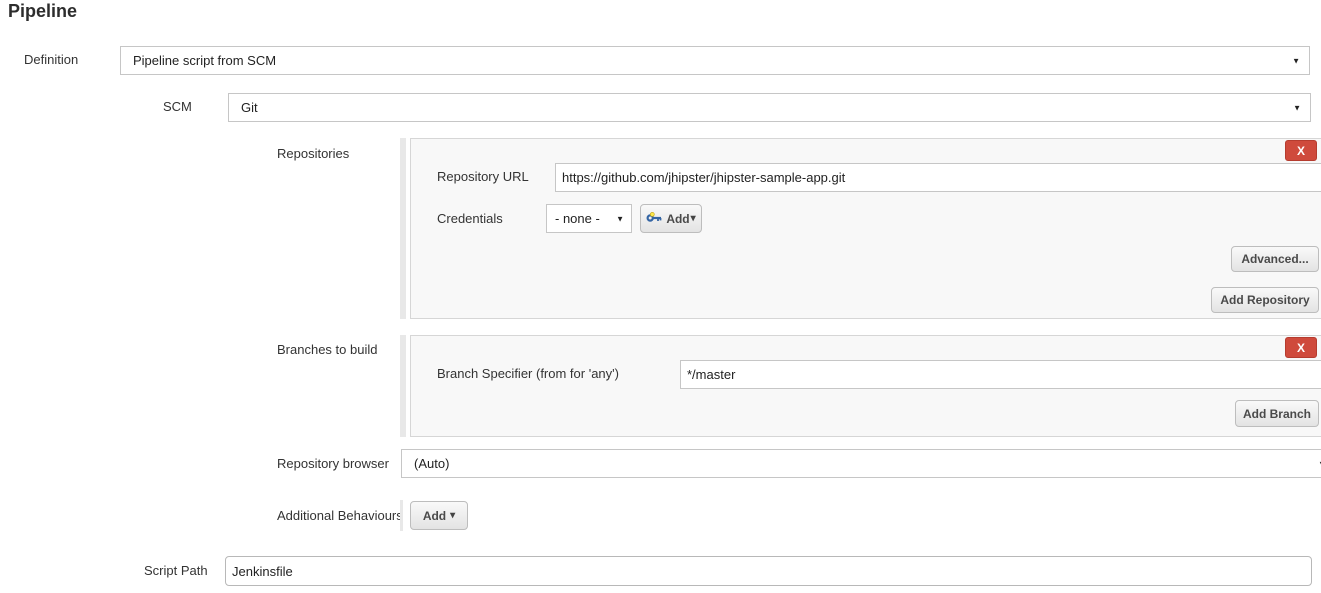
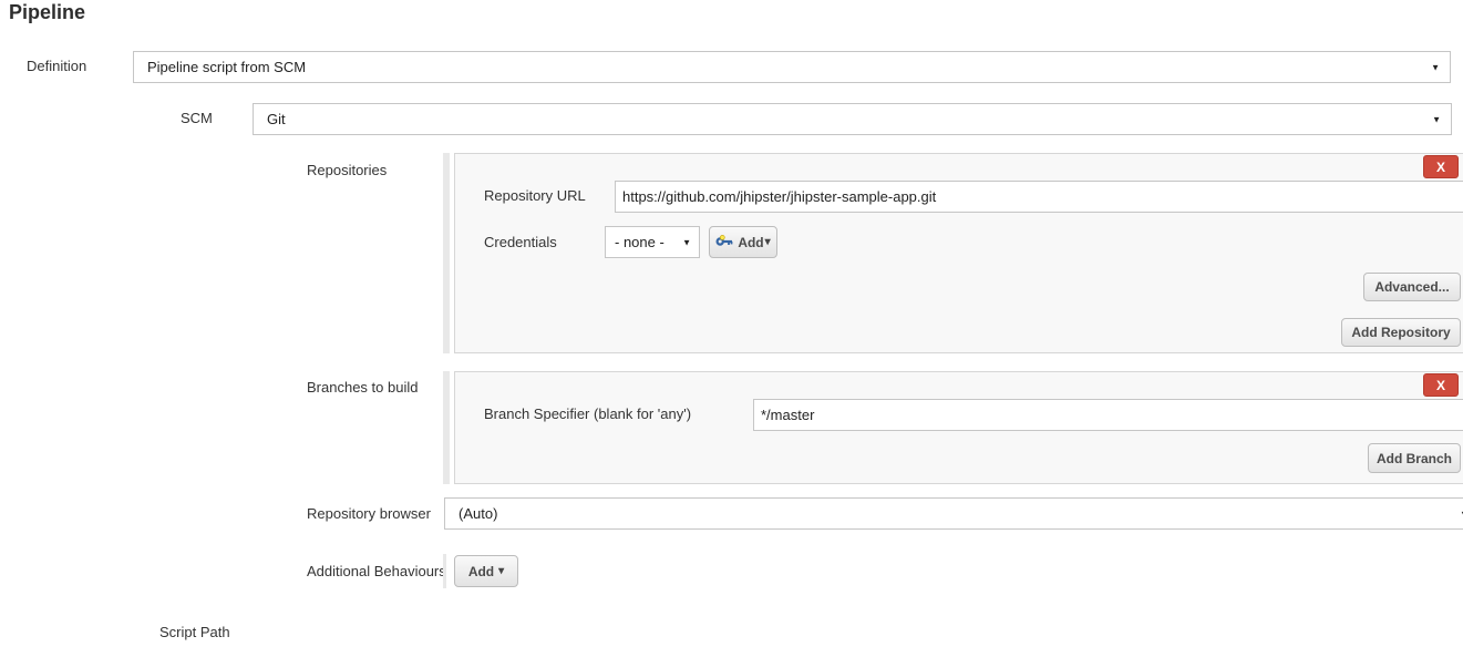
  Pipeline
  Definition
  Pipeline script from SCM
  ▼
  SCM
  Git
  ▼
  Repositories
  X
  Repository URL
  https://github.com/jhipster/jhipster-sample-app.git
  Credentials
  - none -
  ▼
  Add
  ▾
  Advanced...
  Add Repository
  Branches to build
  X
- Branch Specifier (from for 'any')
+ Branch Specifier (blank for 'any')
  */master
  Add Branch
  Repository browser
  (Auto)
  Additional Behaviour
  Add
  ▾
  Script Path
- Jenkinsfile
